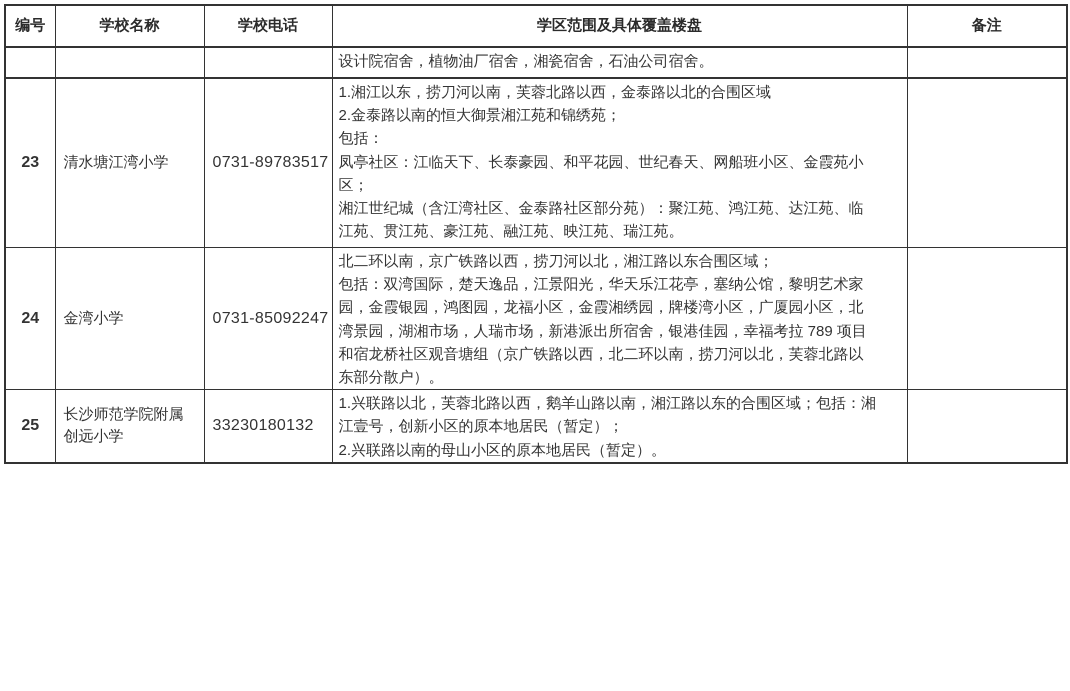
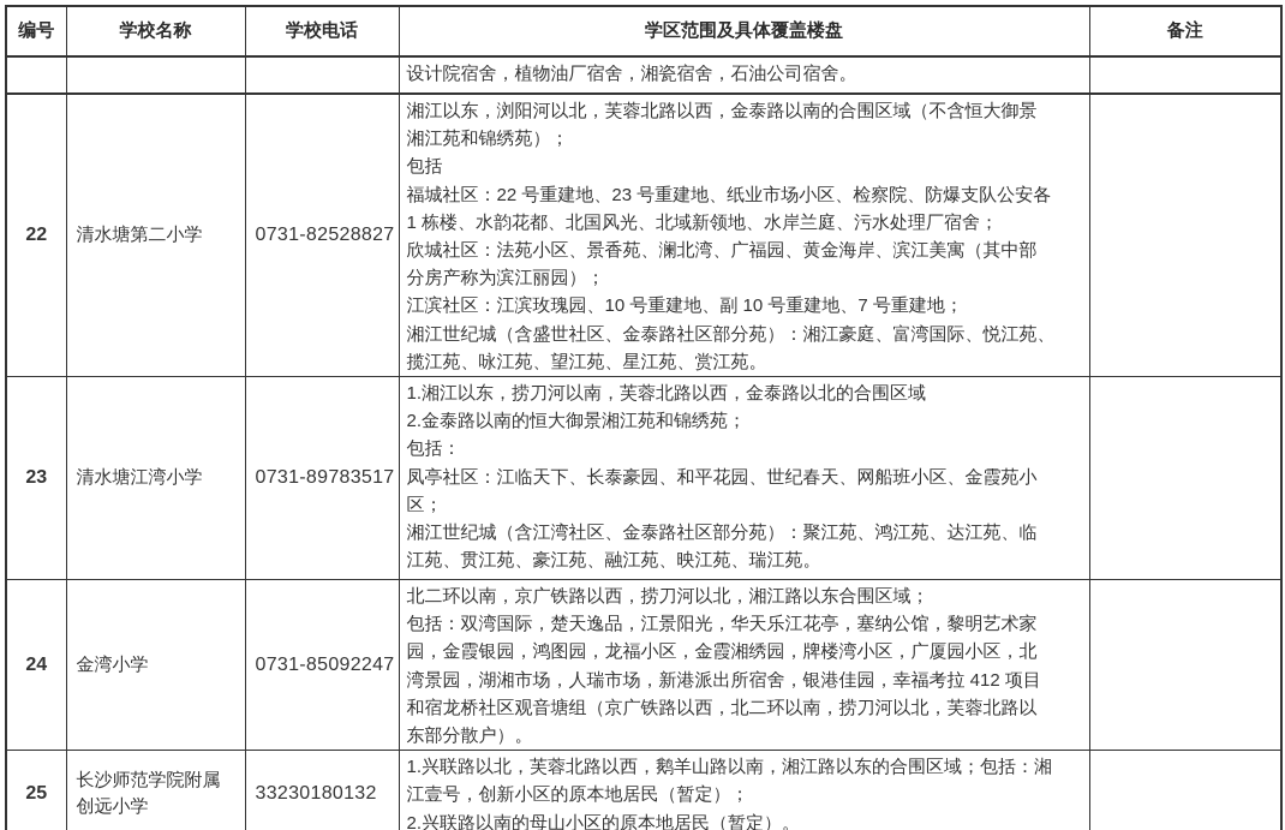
  编号	学校名称	学校电话	学区范围及具体覆盖楼盘	备注
  			设计院宿舍，植物油厂宿舍，湘瓷宿舍，石油公司宿舍。
+ 22	清水塘第二小学	0731-82528827	湘江以东，浏阳河以北，芙蓉北路以西，金泰路以南的合围区域（不含恒大御景湘江苑和锦绣苑）；包括福城社区：22 号重建地、23 号重建地、纸业市场小区、检察院、防爆支队公安各1 栋楼、水韵花都、北国风光、北域新领地、水岸兰庭、污水处理厂宿舍；欣城社区：法苑小区、景香苑、澜北湾、广福园、黄金海岸、滨江美寓（其中部分房产称为滨江丽园）；江滨社区：江滨玫瑰园、10 号重建地、副 10 号重建地、7 号重建地；湘江世纪城（含盛世社区、金泰路社区部分苑）：湘江豪庭、富湾国际、悦江苑、揽江苑、咏江苑、望江苑、星江苑、赏江苑。
  23	清水塘江湾小学	0731-89783517	1.湘江以东，捞刀河以南，芙蓉北路以西，金泰路以北的合围区域2.金泰路以南的恒大御景湘江苑和锦绣苑；包括：凤亭社区：江临天下、长泰豪园、和平花园、世纪春天、网船班小区、金霞苑小区；湘江世纪城（含江湾社区、金泰路社区部分苑）：聚江苑、鸿江苑、达江苑、临江苑、贯江苑、豪江苑、融江苑、映江苑、瑞江苑。
- 24	金湾小学	0731-85092247	北二环以南，京广铁路以西，捞刀河以北，湘江路以东合围区域；包括：双湾国际，楚天逸品，江景阳光，华天乐江花亭，塞纳公馆，黎明艺术家园，金霞银园，鸿图园，龙福小区，金霞湘绣园，牌楼湾小区，广厦园小区，北湾景园，湖湘市场，人瑞市场，新港派出所宿舍，银港佳园，幸福考拉 789 项目和宿龙桥社区观音塘组（京广铁路以西，北二环以南，捞刀河以北，芙蓉北路以东部分散户）。
+ 24	金湾小学	0731-85092247	北二环以南，京广铁路以西，捞刀河以北，湘江路以东合围区域；包括：双湾国际，楚天逸品，江景阳光，华天乐江花亭，塞纳公馆，黎明艺术家园，金霞银园，鸿图园，龙福小区，金霞湘绣园，牌楼湾小区，广厦园小区，北湾景园，湖湘市场，人瑞市场，新港派出所宿舍，银港佳园，幸福考拉 412 项目和宿龙桥社区观音塘组（京广铁路以西，北二环以南，捞刀河以北，芙蓉北路以东部分散户）。
  25	长沙师范学院附属创远小学	33230180132	1.兴联路以北，芙蓉北路以西，鹅羊山路以南，湘江路以东的合围区域；包括：湘江壹号，创新小区的原本地居民（暂定）；2.兴联路以南的母山小区的原本地居民（暂定）。
